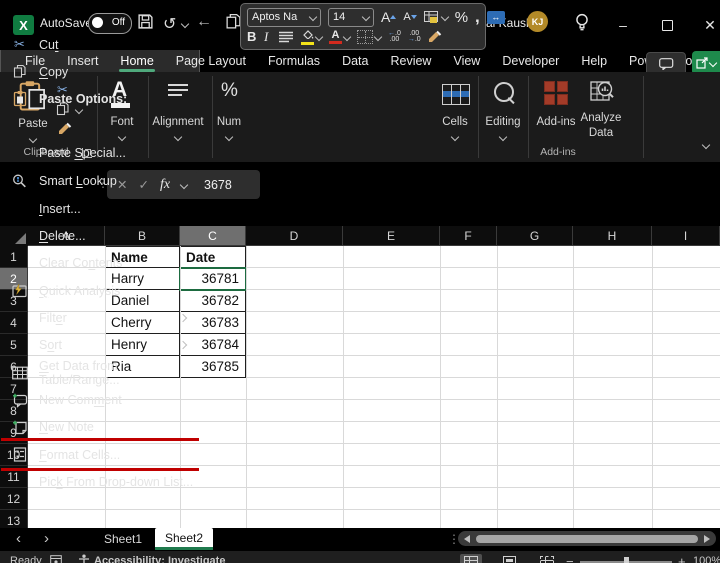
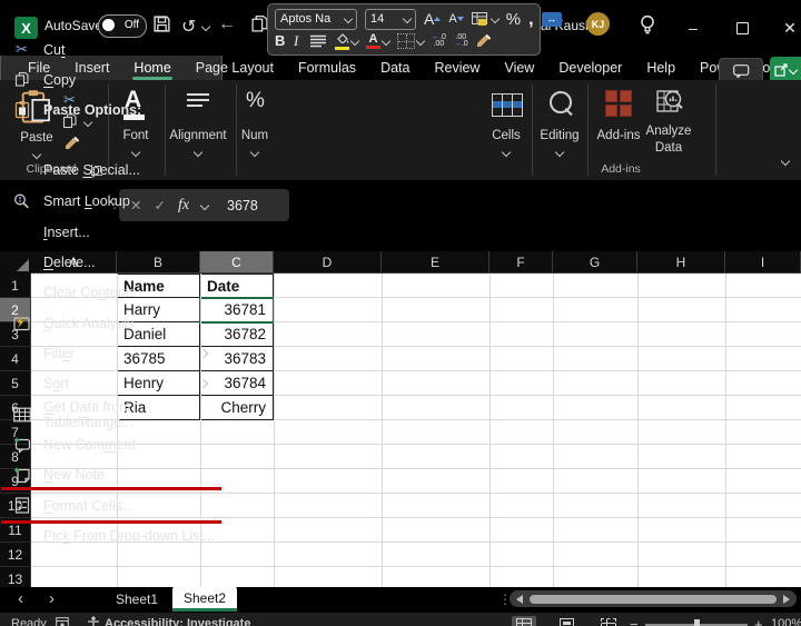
  X
  AutoSav
  Off
  ↺
  ←
  KJ
  –
  ✕
  Aptos Na
  14
  A
  A
  %
  ,
  ↔
  B
  I
  A
  File
  Insert
  Home
  Page Layout
  Formulas
  Data
  Review
  View
  Developer
  Help
  Paste
  ✂
  Clipboard
  A
  Font
  Alignment
  %
  Num
  Cells
  Editing
  Add-ins
  Analyze
  Data
  Add-ins
  ⋮
  ✕
  ✓
  fx
  3678
  A
  B
  C
  D
  E
  F
  G
  H
  I
  1
  2
  3
  4
  5
  7
  8
  9
  10
  11
  12
  13
  Name
  Date
  Harry
  36781
  Daniel
  36782
- Cherry
+ 36785
  36783
  Henry
  36784
  Ria
- 36785
+ Cherry
  ‹
  ›
  Sheet1
  Sheet2
  ⋮
  Ready
  Accessibility: Investigate
  −
  +
  100%
  ✂
  Cut
  Copy
  Paste Options:
  Paste Special...
  Smart Lookup
  Insert...
  Delete...
  Clear Contents
  Quick Analysis
  Filter
  Sort
  Get Data from Table/Range...
  New Comment
  New Note
  Format Cells...
  Pick From Drop-down List...
